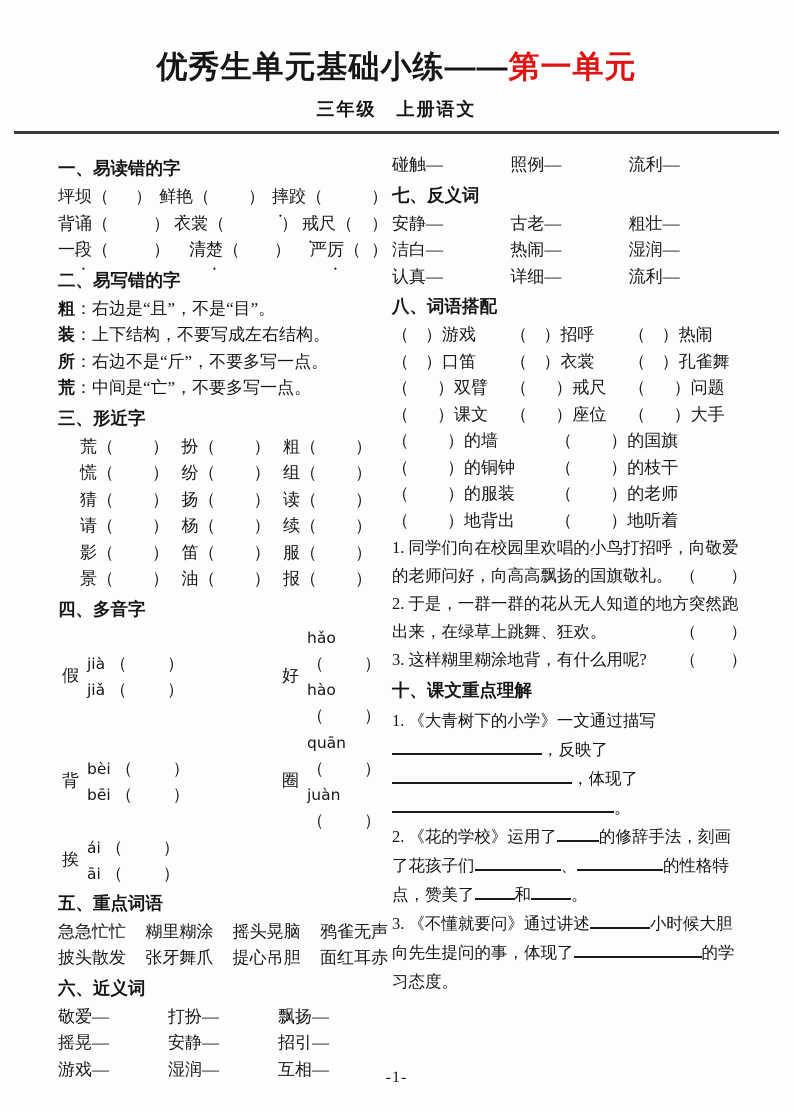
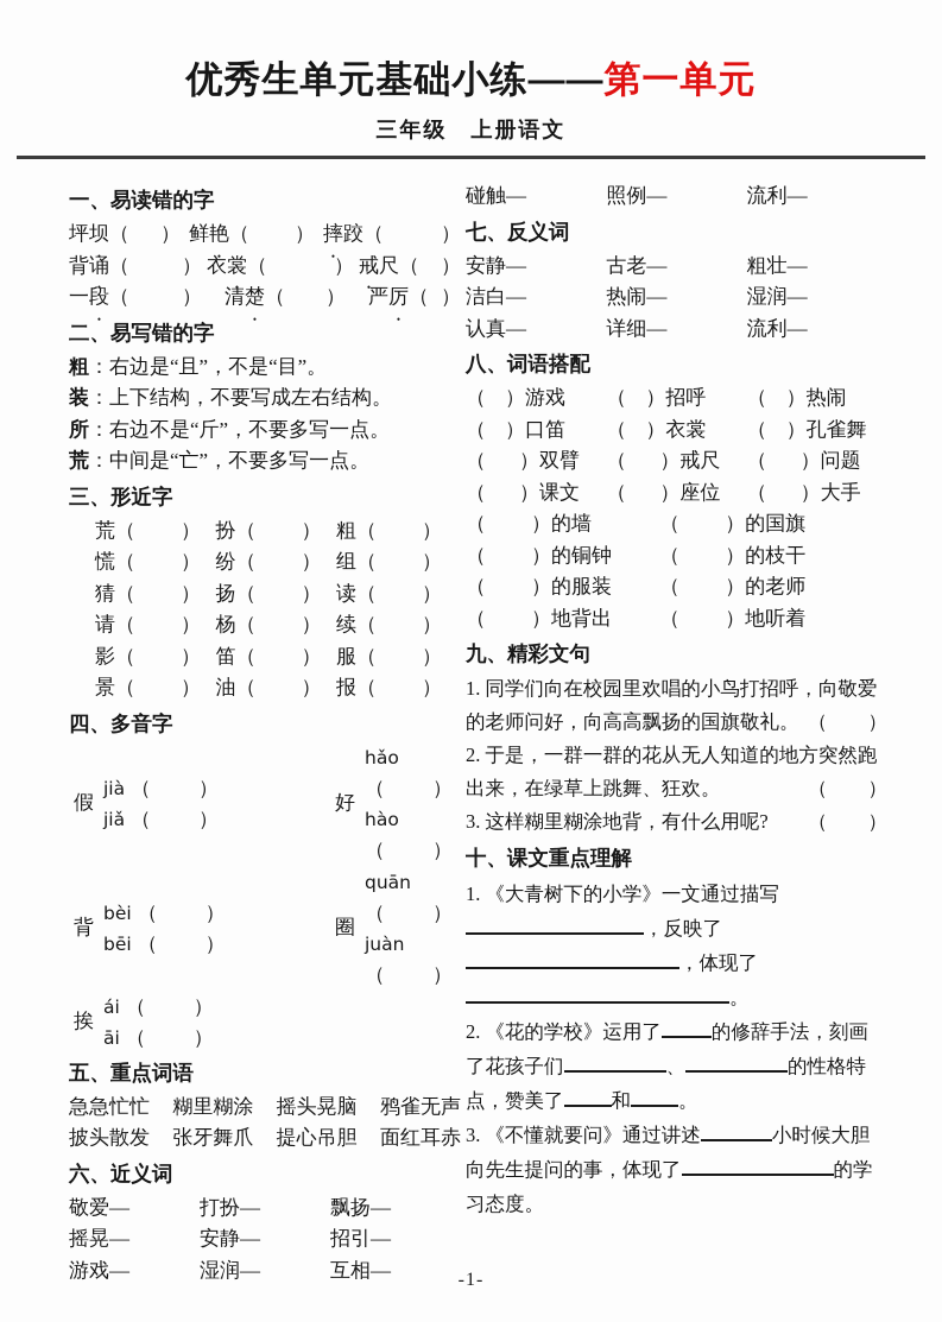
  优秀生单元基础小练——第一单元
  三年级 上册语文
  一、易读错的字
  坪坝（ ）
  鲜艳（ ）
  摔跤（ ）
  背诵（ ）
  衣裳（ ）
  戒尺（ ）
  一段（ ）
  清楚（ ）
  严厉（ ）
  二、易写错的字
  粗：右边是“且”，不是“目”。
  装：上下结构，不要写成左右结构。
  所：右边不是“斤”，不要多写一点。
  荒：中间是“亡”，不要多写一点。
  三、形近字
  荒（ ）
  扮（ ）
  粗（ ）
  慌（ ）
  纷（ ）
  组（ ）
  猜（ ）
  扬（ ）
  读（ ）
  请（ ）
  杨（ ）
  续（ ）
  影（ ）
  笛（ ）
  服（ ）
  景（ ）
  油（ ）
  报（ ）
  四、多音字
  假
  jià （ ）
  jiǎ （ ）
  好
  hǎo （ ）
  hào （ ）
  背
  bèi （ ）
  bēi （ ）
  圈
  quān （ ）
  juàn （ ）
  挨
  ái （ ）
  āi （ ）
  五、重点词语
  急急忙忙
  糊里糊涂
  摇头晃脑
  鸦雀无声
  披头散发
  张牙舞爪
  提心吊胆
  面红耳赤
  六、近义词
  敬爱—
  打扮—
  飘扬—
  摇晃—
  安静—
  招引—
  游戏—
  湿润—
  互相—
  碰触—
  照例—
  流利—
  七、反义词
  安静—
  古老—
  粗壮—
  洁白—
  热闹—
  湿润—
  认真—
  详细—
  流利—
  八、词语搭配
  （ ）游戏
  （ ）招呼
  （ ）热闹
  （ ）口笛
  （ ）衣裳
  （ ）孔雀舞
  （ ）双臂
  （ ）戒尺
  （ ）问题
  （ ）课文
  （ ）座位
  （ ）大手
  （ ）的墙
  （ ）的国旗
  （ ）的铜钟
  （ ）的枝干
  （ ）的服装
  （ ）的老师
  （ ）地背出
  （ ）地听着
+ 九、精彩文句
  1. 同学们向在校园里欢唱的小鸟打招呼，向敬爱的老师问好，向高高飘扬的国旗敬礼。
  （ ）
  2. 于是，一群一群的花从无人知道的地方突然跑出来，在绿草上跳舞、狂欢。
  （ ）
  3. 这样糊里糊涂地背，有什么用呢?
  （ ）
  十、课文重点理解
  1. 《大青树下的小学》一文通过描写，反映了，体现了。
  2. 《花的学校》运用了 的修辞手法，刻画了花孩子们 、 的性格特点，赞美了 和 。
  3. 《不懂就要问》通过讲述 小时候大胆向先生提问的事，体现了 的学习态度。
  -1-
